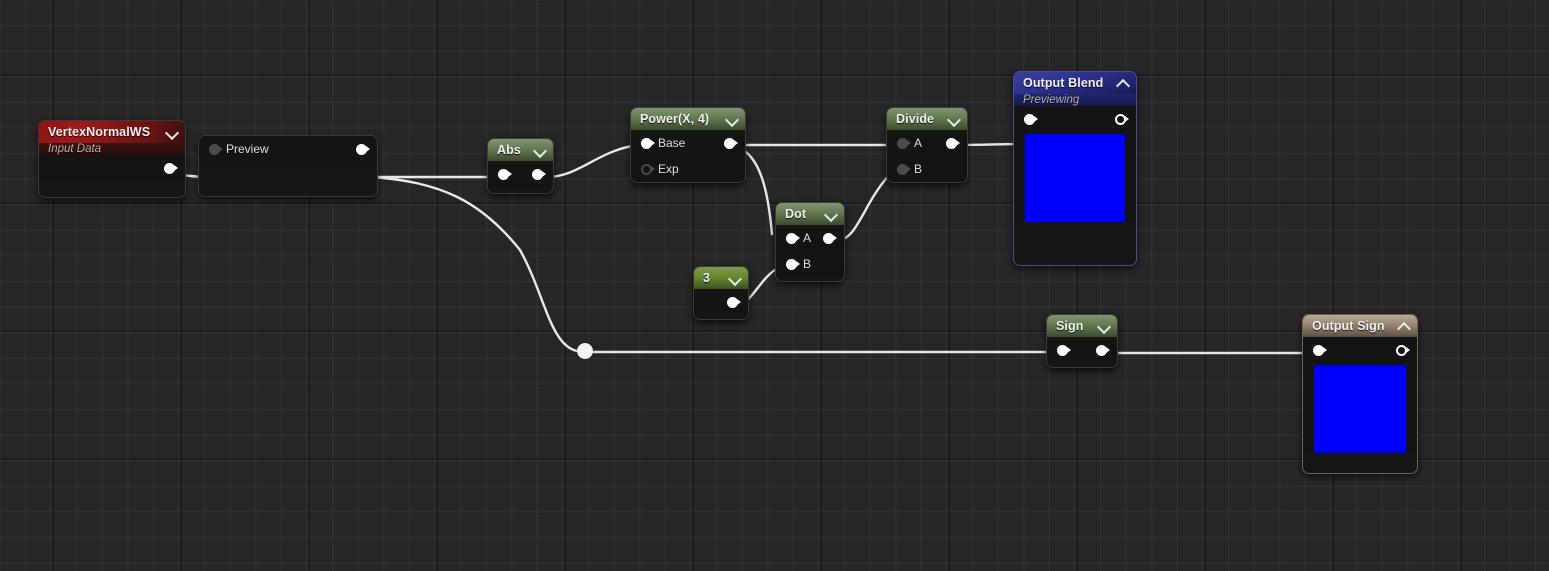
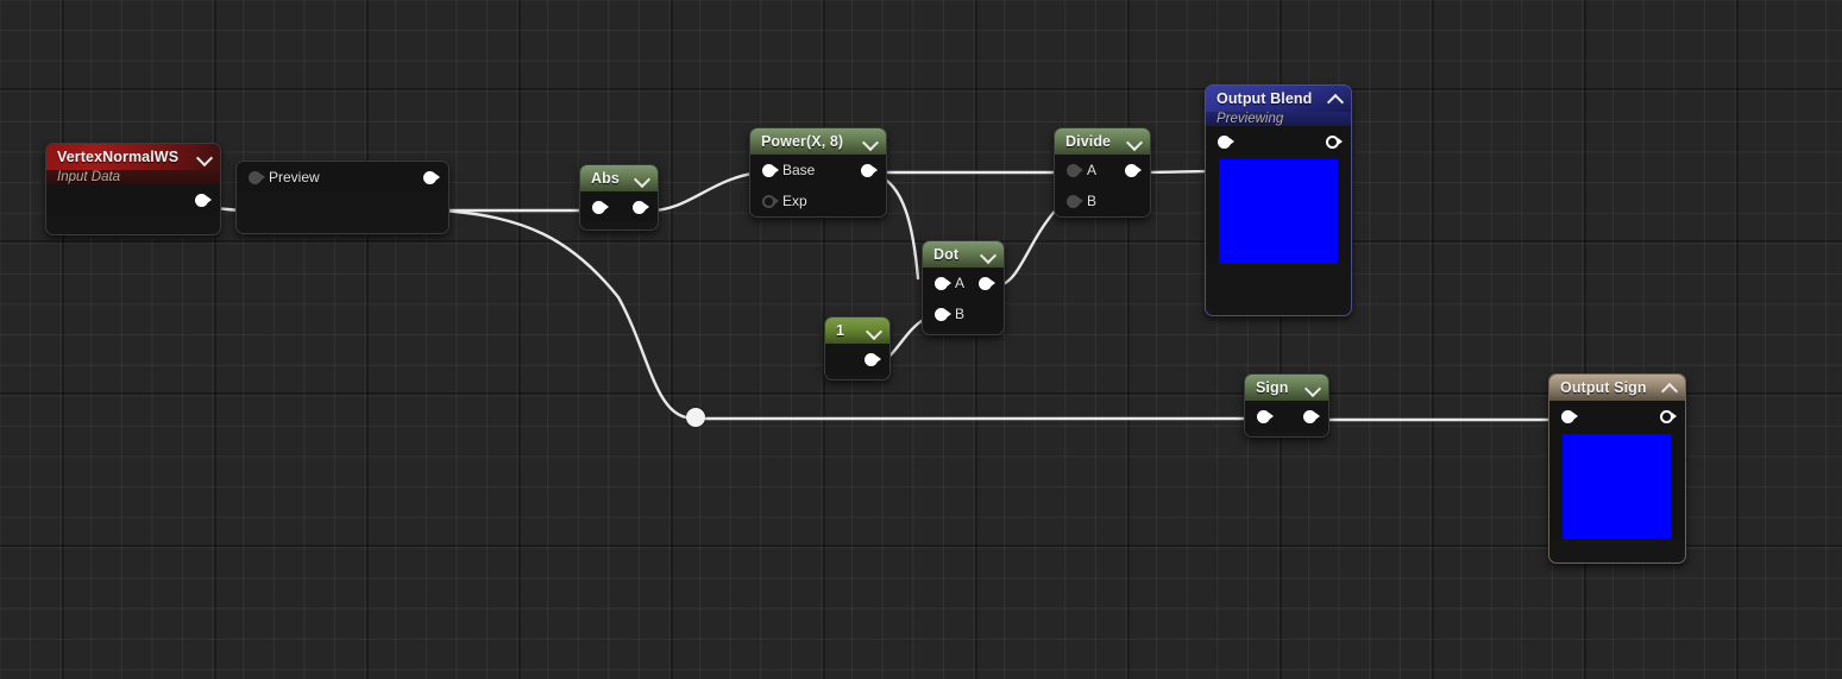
  VertexNormalWS
  Input Data
  Preview
  Abs
- Power(X, 4)
+ Power(X, 8)
  Base
  Exp
  Dot
  A
  B
- 3
+ 1
  Divide
  A
  B
  Sign
  Output Blend
  Previewing
  Output Sign
